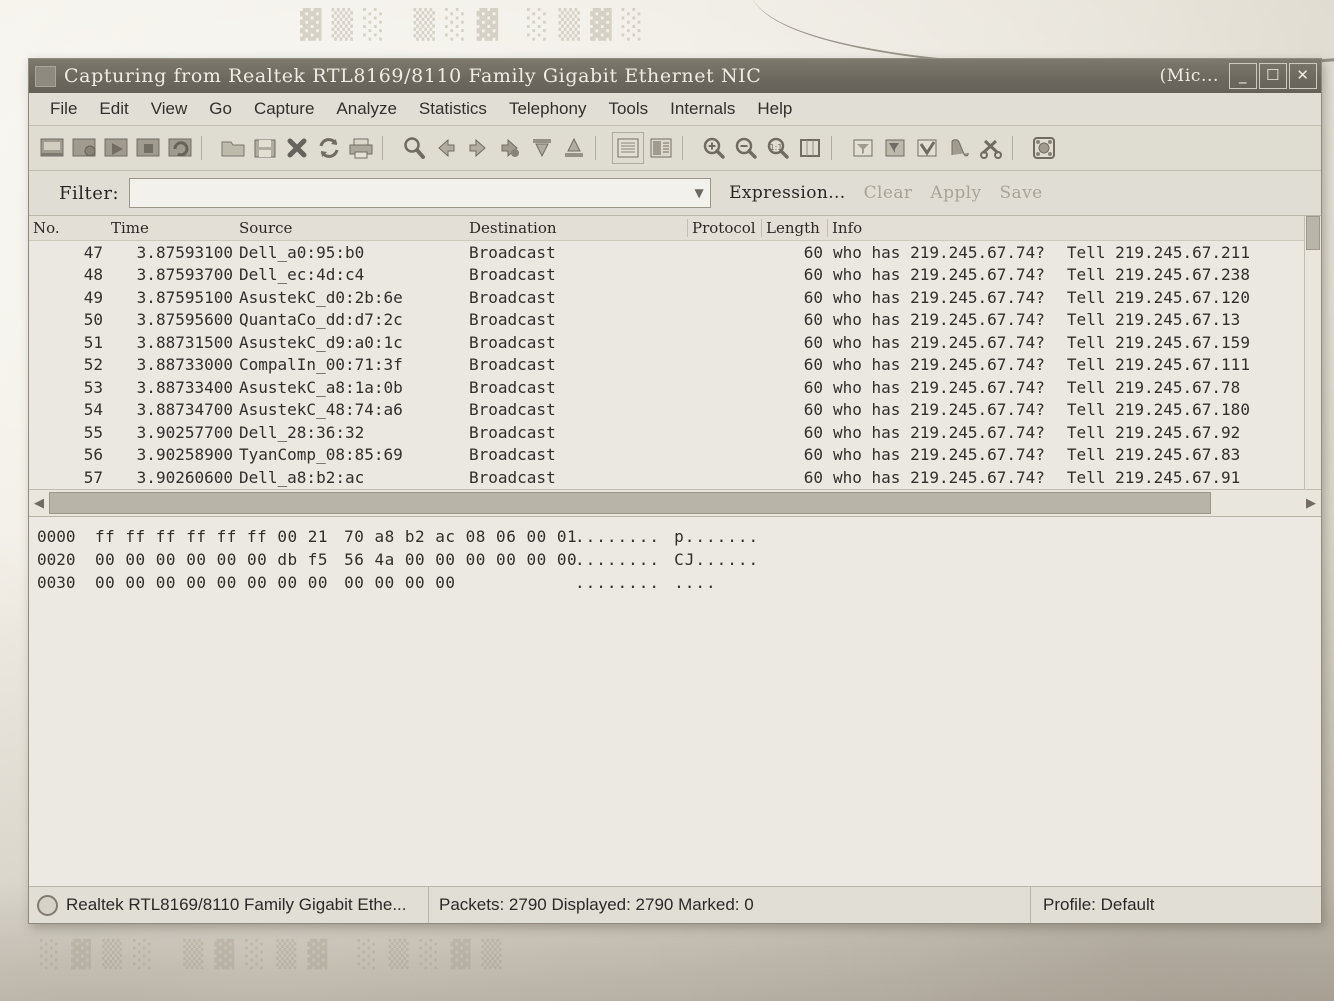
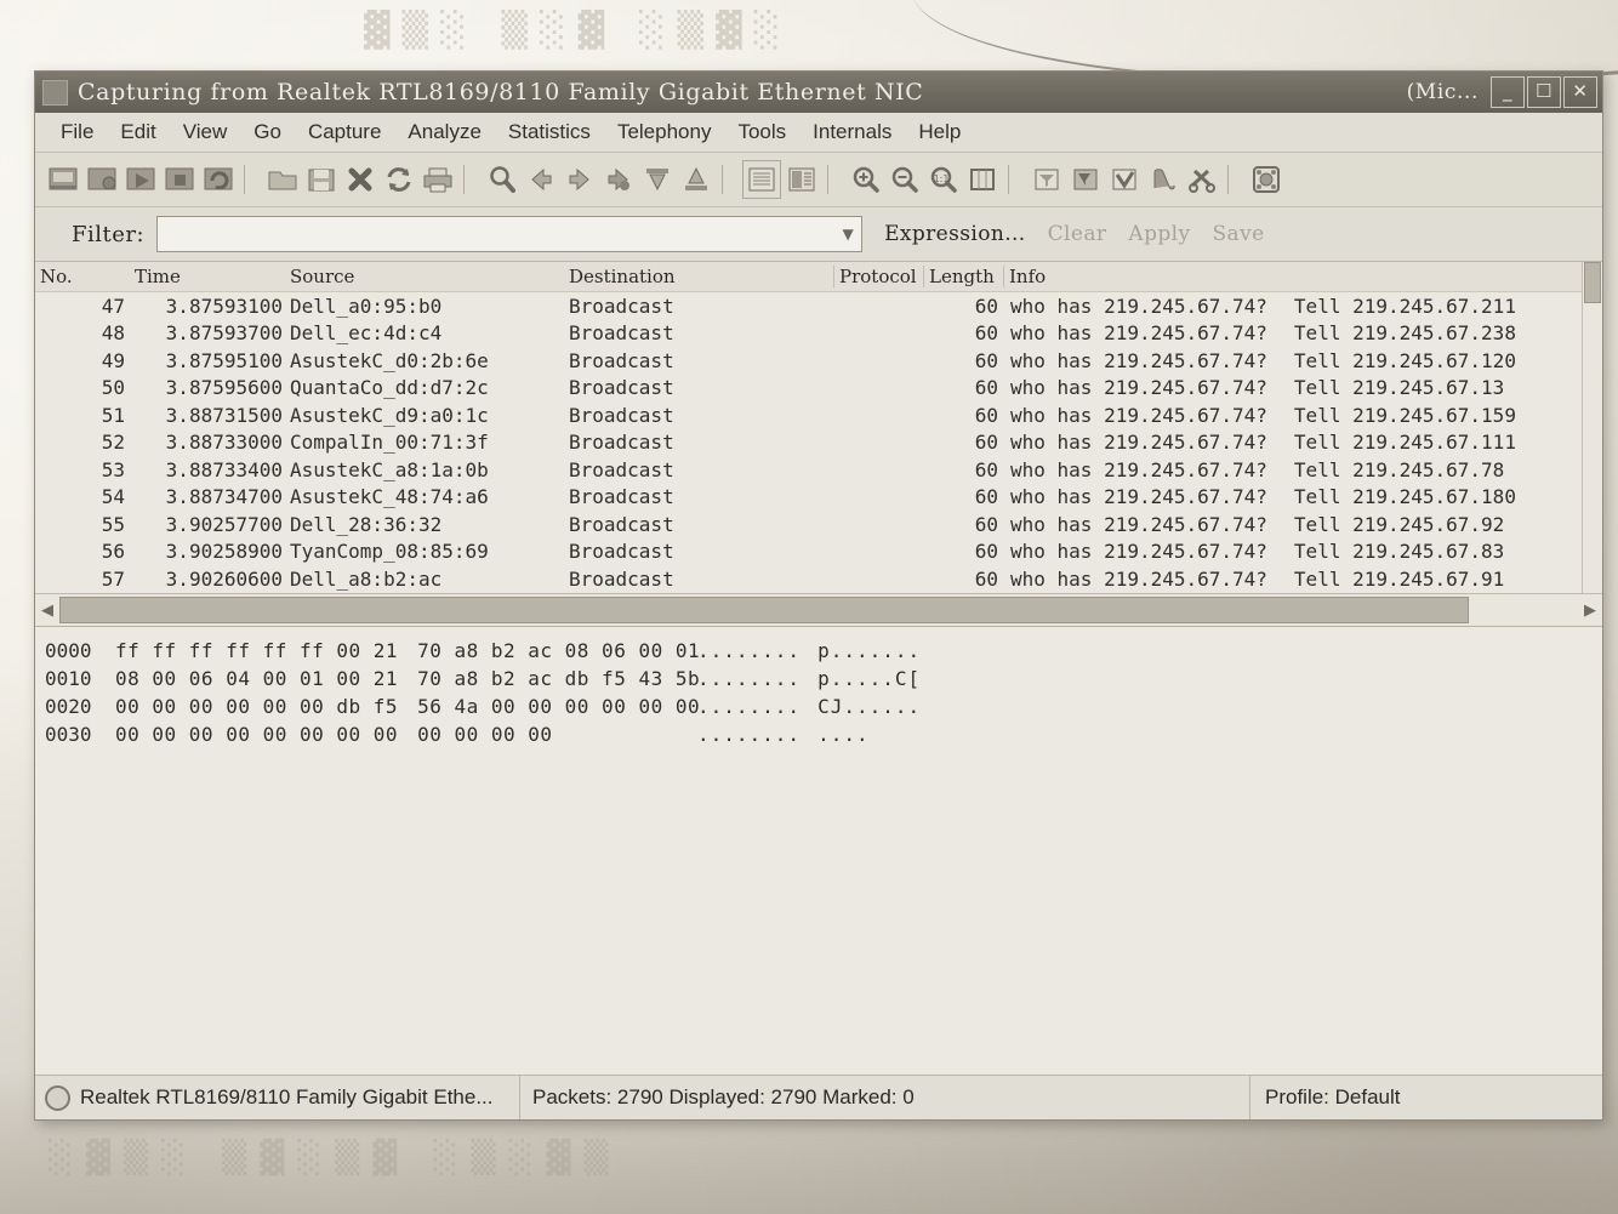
  ▓▒░ ▒░▓ ░▒▓░
  Capturing from Realtek RTL8169/8110 Family Gigabit Ethernet NIC
  (Mic...
  _
  ☐
  ✕
  File
  Edit
  View
  Go
  Capture
  Analyze
  Statistics
  Telephony
  Tools
  Internals
  Help
  1:1
  Filter:
  ▼
  Expression...
  Clear
  Apply
  Save
  No.
  Time
  Source
  Destination
  Protocol
  Length
  Info
  47
  3.87593100
  Dell_a0:95:b0
  Broadcast
  60
  who has 219.245.67.74? Tell 219.245.67.211
  48
  3.87593700
  Dell_ec:4d:c4
  Broadcast
  60
  who has 219.245.67.74? Tell 219.245.67.238
  49
  3.87595100
  AsustekC_d0:2b:6e
  Broadcast
  60
  who has 219.245.67.74? Tell 219.245.67.120
  50
  3.87595600
  QuantaCo_dd:d7:2c
  Broadcast
  60
  who has 219.245.67.74? Tell 219.245.67.13
  51
  3.88731500
  AsustekC_d9:a0:1c
  Broadcast
  60
  who has 219.245.67.74? Tell 219.245.67.159
  52
  3.88733000
  CompalIn_00:71:3f
  Broadcast
  60
  who has 219.245.67.74? Tell 219.245.67.111
  53
  3.88733400
  AsustekC_a8:1a:0b
  Broadcast
  60
  who has 219.245.67.74? Tell 219.245.67.78
  54
  3.88734700
  AsustekC_48:74:a6
  Broadcast
  60
  who has 219.245.67.74? Tell 219.245.67.180
  55
  3.90257700
  Dell_28:36:32
  Broadcast
  60
  who has 219.245.67.74? Tell 219.245.67.92
  56
  3.90258900
  TyanComp_08:85:69
  Broadcast
  60
  who has 219.245.67.74? Tell 219.245.67.83
  57
  3.90260600
  Dell_a8:b2:ac
  Broadcast
  60
  who has 219.245.67.74? Tell 219.245.67.91
  ◀
  ▶
  0000
  ff ff ff ff ff ff 00 21 70 a8 b2 ac 08 06 00 01
  ........ p.......
+ 0010
+ 08 00 06 04 00 01 00 21 70 a8 b2 ac db f5 43 5b
+ ........ p.....C[
  0020
  00 00 00 00 00 00 db f5 56 4a 00 00 00 00 00 00
  ........ CJ......
  0030
  00 00 00 00 00 00 00 00 00 00 00 00
  ........ ....
  Realtek RTL8169/8110 Family Gigabit Ethe...
  Packets: 2790 Displayed: 2790 Marked: 0
  Profile: Default
